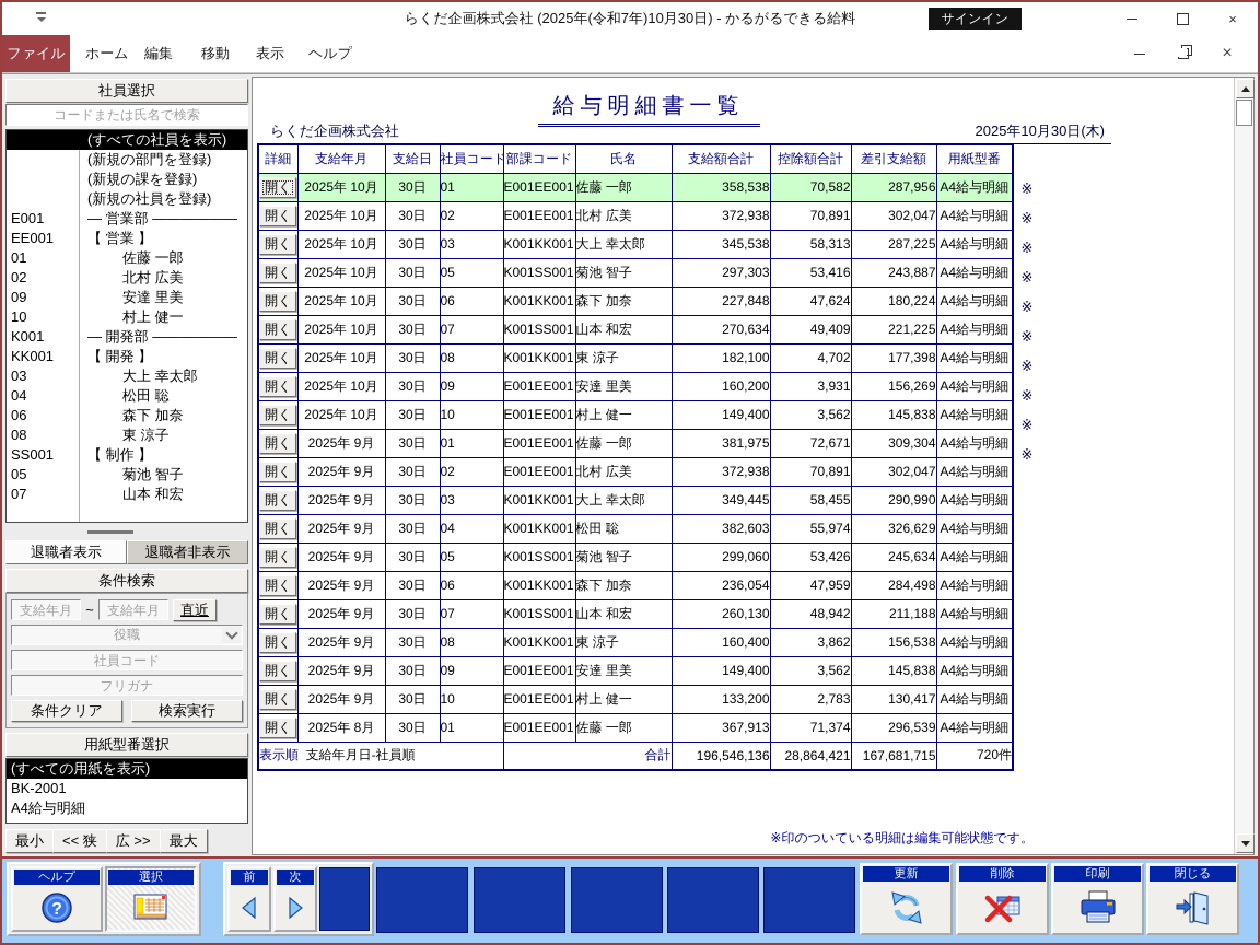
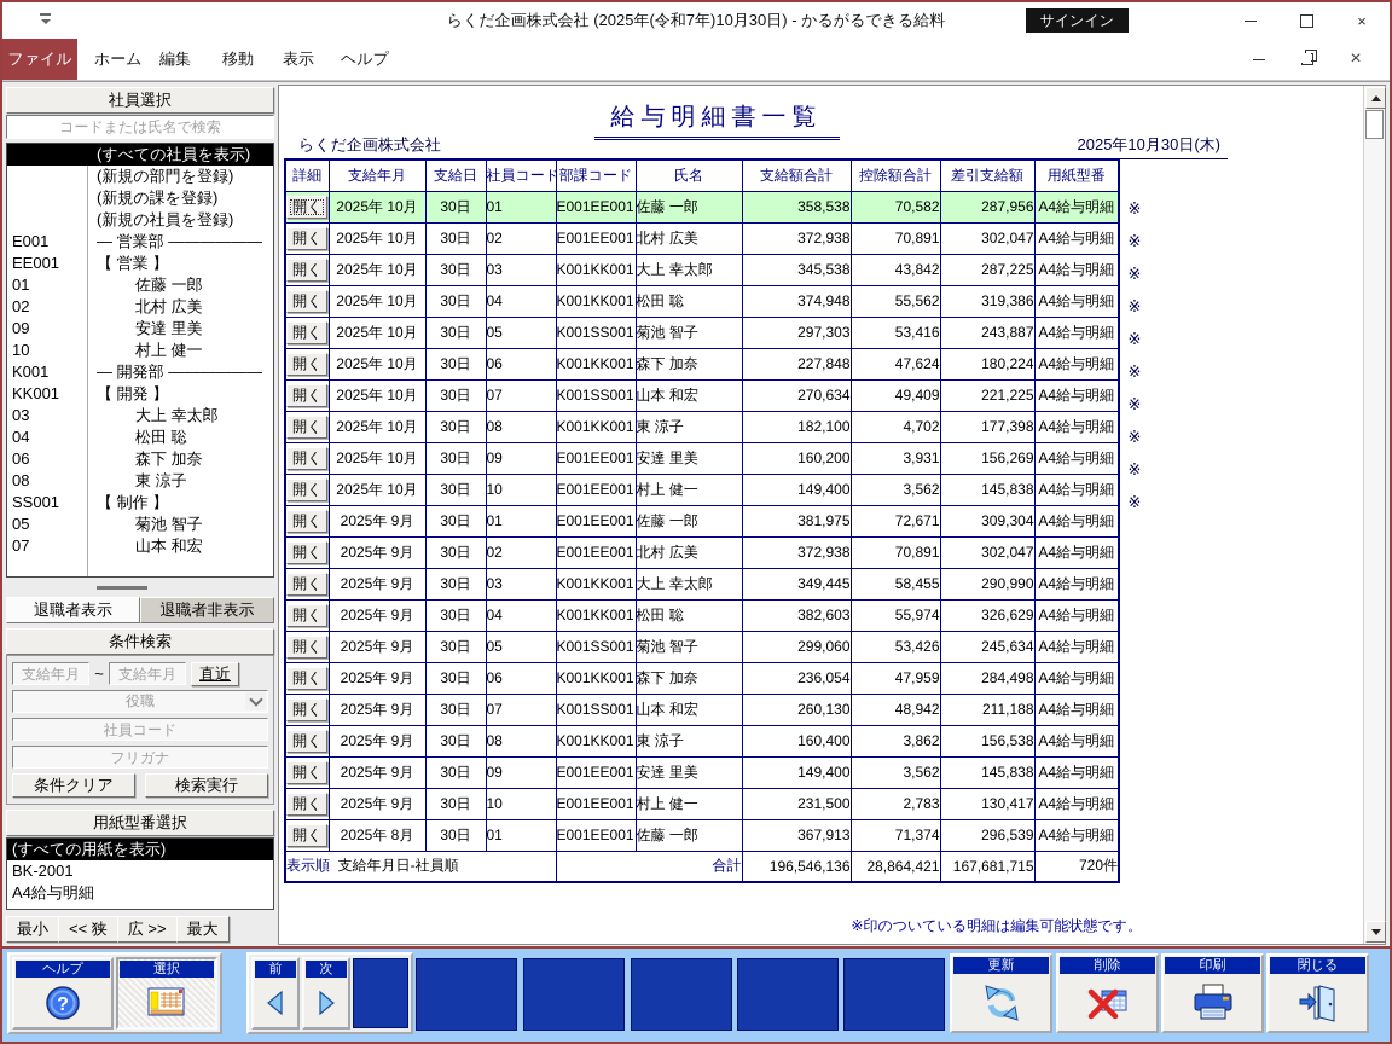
  らくだ企画株式会社 (2025年(令和7年)10月30日) - かるがるできる給料
  サインイン
  ×
  ファイル
  ホーム
  編集
  移動
  表示
  ヘルプ
  ×
  社員選択
  コードまたは氏名で検索
  (すべての社員を表示)
  (新規の部門を登録)
  (新規の課を登録)
  (新規の社員を登録)
  E001
  ― 営業部 ――――――
  EE001
  【 営業 】
  01
  佐藤 一郎
  02
  北村 広美
  09
  安達 里美
  10
  村上 健一
  K001
  ― 開発部 ――――――
  KK001
  【 開発 】
  03
  大上 幸太郎
  04
  松田 聡
  06
  森下 加奈
  08
  東 涼子
  SS001
  【 制作 】
  05
  菊池 智子
  07
  山本 和宏
  退職者表示
  退職者非表示
  条件検索
  支給年月
  ~
  支給年月
  直近
  役職
  社員コード
  フリガナ
  条件クリア
  検索実行
  用紙型番選択
  (すべての用紙を表示)
  BK-2001
  A4給与明細
  最小
  << 狭
  広 >>
  最大
  給与明細書一覧
  らくだ企画株式会社
  2025年10月30日(木)
  詳細	支給年月	支給日	社員コード	部課コード	氏名	支給額合計	控除額合計	差引支給額	用紙型番
  開く	2025年 10月	30日	01	E001EE001	佐藤 一郎	358,538	70,582	287,956	A4給与明細
  開く	2025年 10月	30日	02	E001EE001	北村 広美	372,938	70,891	302,047	A4給与明細
- 開く	2025年 10月	30日	03	K001KK001	大上 幸太郎	345,538	58,313	287,225	A4給与明細
+ 開く	2025年 10月	30日	03	K001KK001	大上 幸太郎	345,538	43,842	287,225	A4給与明細
+ 開く	2025年 10月	30日	04	K001KK001	松田 聡	374,948	55,562	319,386	A4給与明細
  開く	2025年 10月	30日	05	K001SS001	菊池 智子	297,303	53,416	243,887	A4給与明細
  開く	2025年 10月	30日	06	K001KK001	森下 加奈	227,848	47,624	180,224	A4給与明細
  開く	2025年 10月	30日	07	K001SS001	山本 和宏	270,634	49,409	221,225	A4給与明細
  開く	2025年 10月	30日	08	K001KK001	東 涼子	182,100	4,702	177,398	A4給与明細
  開く	2025年 10月	30日	09	E001EE001	安達 里美	160,200	3,931	156,269	A4給与明細
  開く	2025年 10月	30日	10	E001EE001	村上 健一	149,400	3,562	145,838	A4給与明細
  開く	2025年 9月	30日	01	E001EE001	佐藤 一郎	381,975	72,671	309,304	A4給与明細
  開く	2025年 9月	30日	02	E001EE001	北村 広美	372,938	70,891	302,047	A4給与明細
  開く	2025年 9月	30日	03	K001KK001	大上 幸太郎	349,445	58,455	290,990	A4給与明細
  開く	2025年 9月	30日	04	K001KK001	松田 聡	382,603	55,974	326,629	A4給与明細
  開く	2025年 9月	30日	05	K001SS001	菊池 智子	299,060	53,426	245,634	A4給与明細
  開く	2025年 9月	30日	06	K001KK001	森下 加奈	236,054	47,959	284,498	A4給与明細
  開く	2025年 9月	30日	07	K001SS001	山本 和宏	260,130	48,942	211,188	A4給与明細
  開く	2025年 9月	30日	08	K001KK001	東 涼子	160,400	3,862	156,538	A4給与明細
  開く	2025年 9月	30日	09	E001EE001	安達 里美	149,400	3,562	145,838	A4給与明細
- 開く	2025年 9月	30日	10	E001EE001	村上 健一	133,200	2,783	130,417	A4給与明細
+ 開く	2025年 9月	30日	10	E001EE001	村上 健一	231,500	2,783	130,417	A4給与明細
  開く	2025年 8月	30日	01	E001EE001	佐藤 一郎	367,913	71,374	296,539	A4給与明細
  表示順 支給年月日-社員順	合計	196,546,136	28,864,421	167,681,715	720件
  ※
  ※
  ※
  ※
  ※
  ※
  ※
  ※
  ※
  ※
  ※印のついている明細は編集可能状態です。
  ヘルプ
  ?
  選択
  前
  次
  更新
  削除
  印刷
  閉じる
